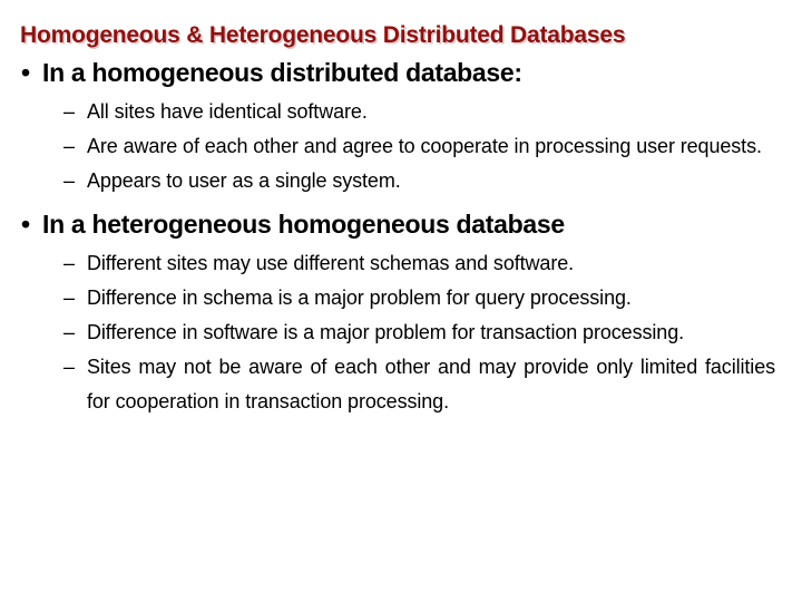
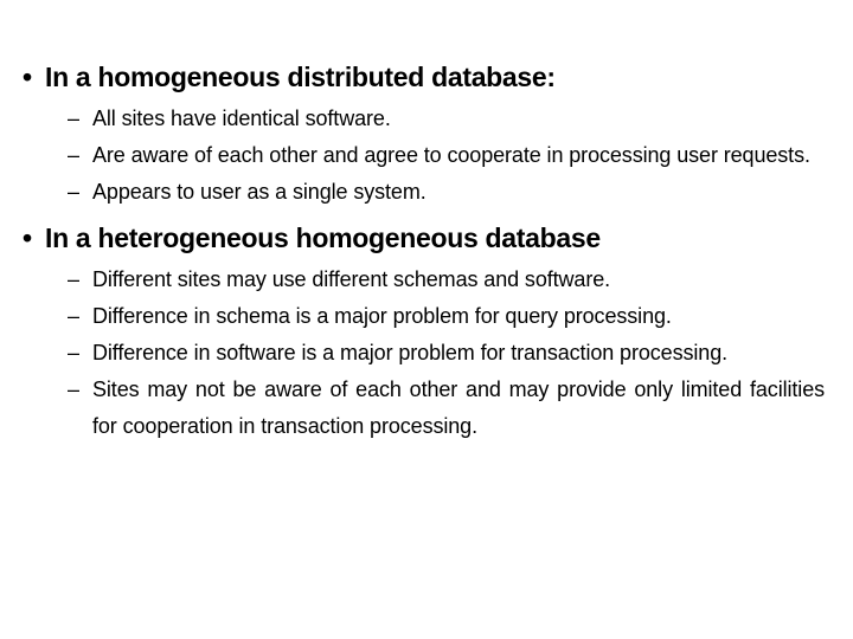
- Homogeneous & Heterogeneous Distributed Databases
  •
  In a homogeneous distributed database:
  –
  All sites have identical software.
  –
  Are aware of each other and agree to cooperate in processing user requests.
  –
  Appears to user as a single system.
  •
  In a heterogeneous homogeneous database
  –
  Different sites may use different schemas and software.
  –
  Difference in schema is a major problem for query processing.
  –
  Difference in software is a major problem for transaction processing.
  –
  Sites may not be aware of each other and may provide only limited facilities for cooperation in transaction processing.
